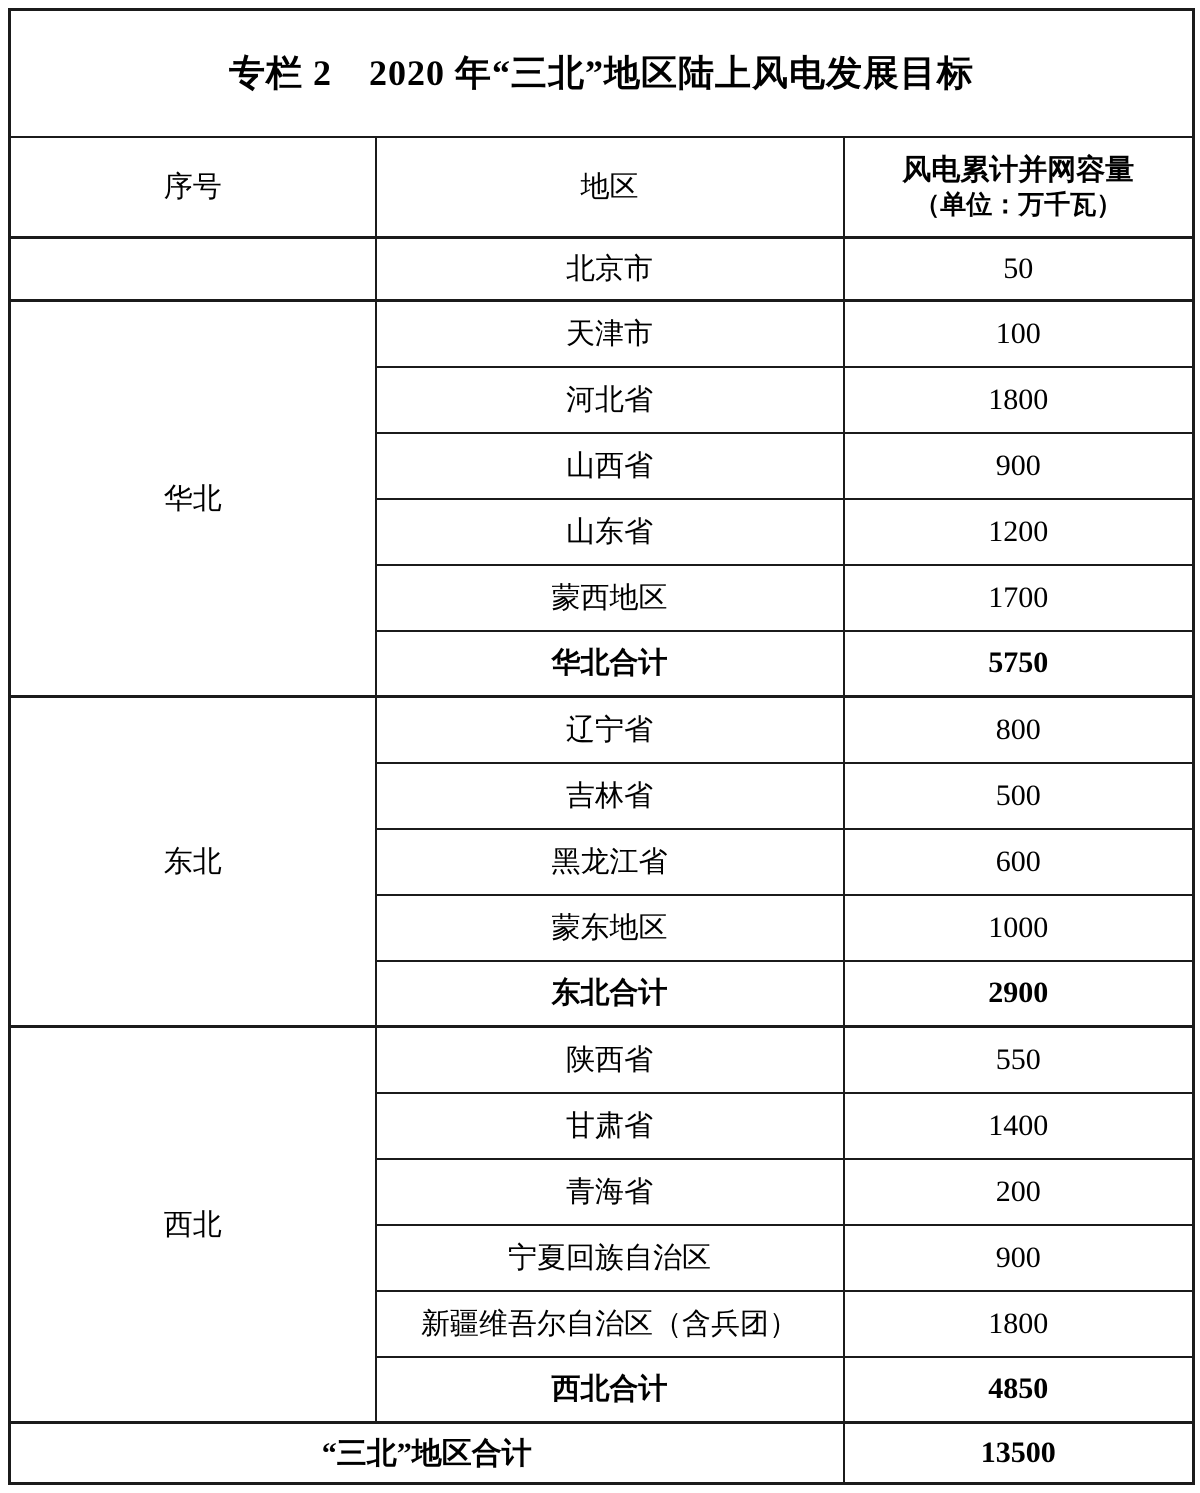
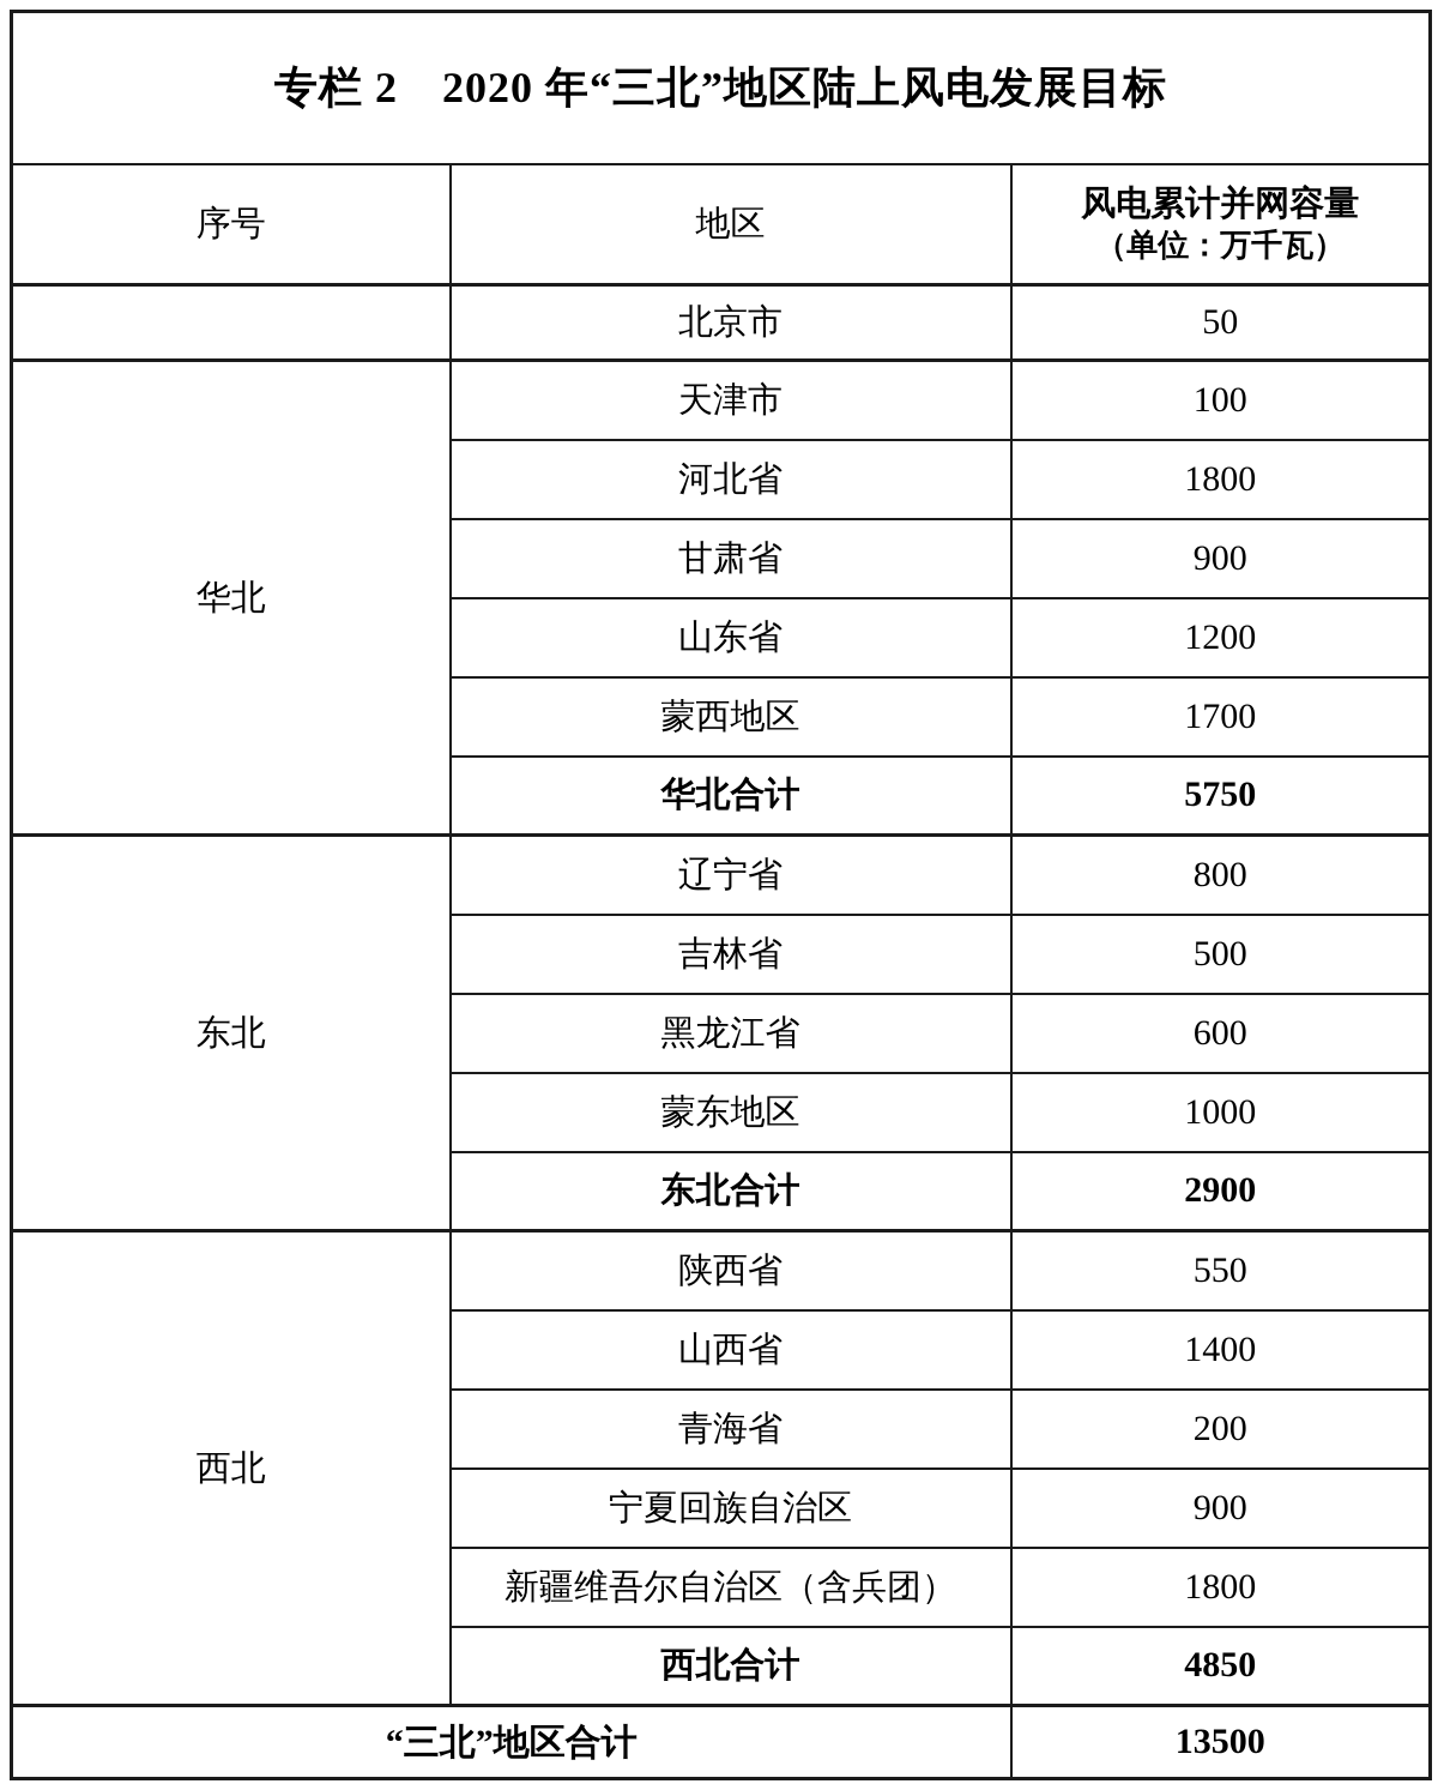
  专栏 2 2020 年“三北”地区陆上风电发展目标
  序号	地区	风电累计并网容量 （单位：万千瓦）
  	北京市	50
  华北	天津市	100
  河北省	1800
- 山西省	900
+ 甘肃省	900
  山东省	1200
  蒙西地区	1700
  华北合计	5750
  东北	辽宁省	800
  吉林省	500
  黑龙江省	600
  蒙东地区	1000
  东北合计	2900
  西北	陕西省	550
- 甘肃省	1400
+ 山西省	1400
  青海省	200
  宁夏回族自治区	900
  新疆维吾尔自治区（含兵团）	1800
  西北合计	4850
  “三北”地区合计	13500
